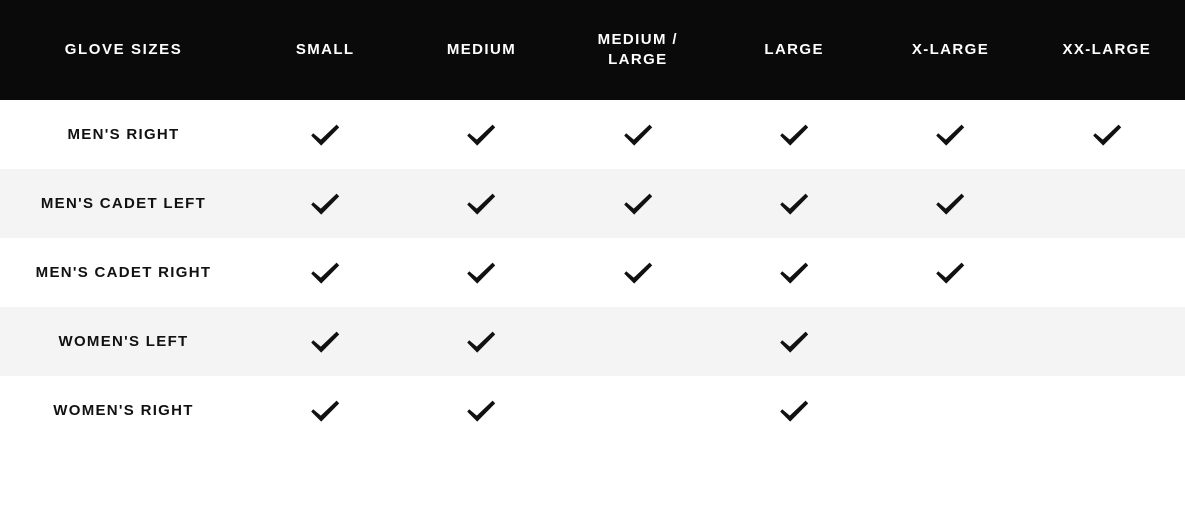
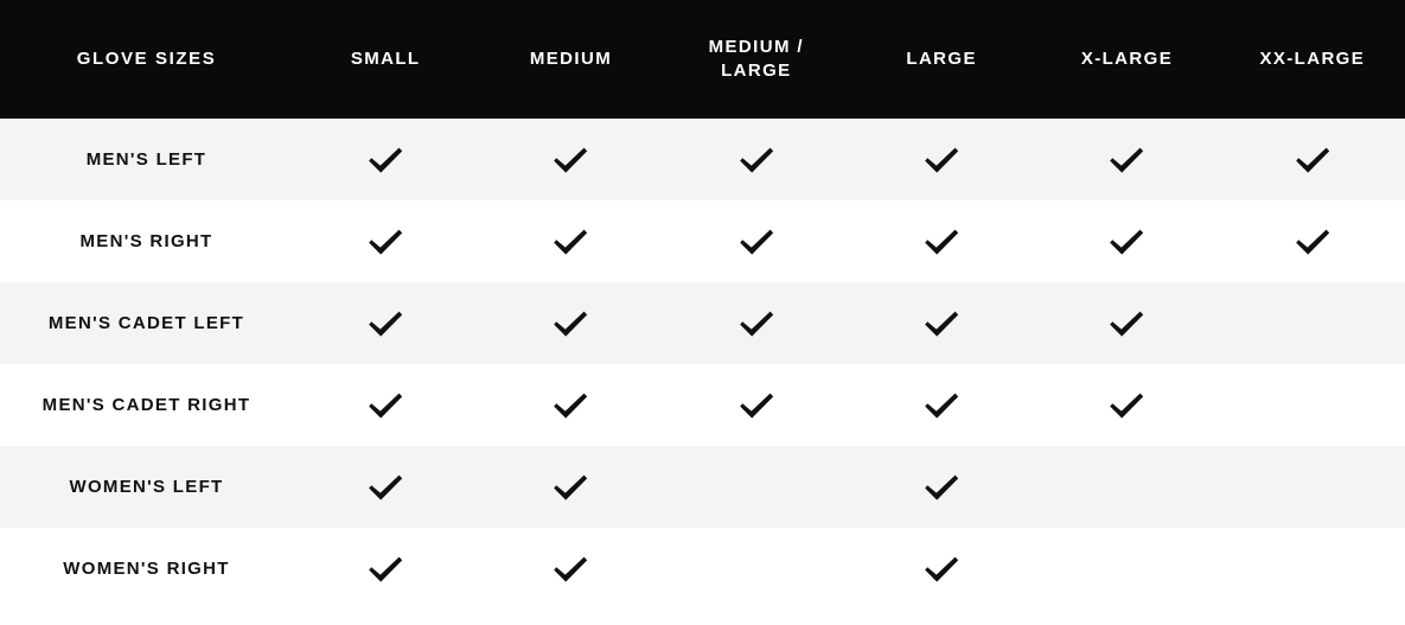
  GLOVE SIZES	SMALL	MEDIUM	MEDIUM / LARGE	LARGE	X-LARGE	XX-LARGE
+ MEN'S LEFT
  MEN'S RIGHT
  MEN'S CADET LEFT
  MEN'S CADET RIGHT
  WOMEN'S LEFT
  WOMEN'S RIGHT
